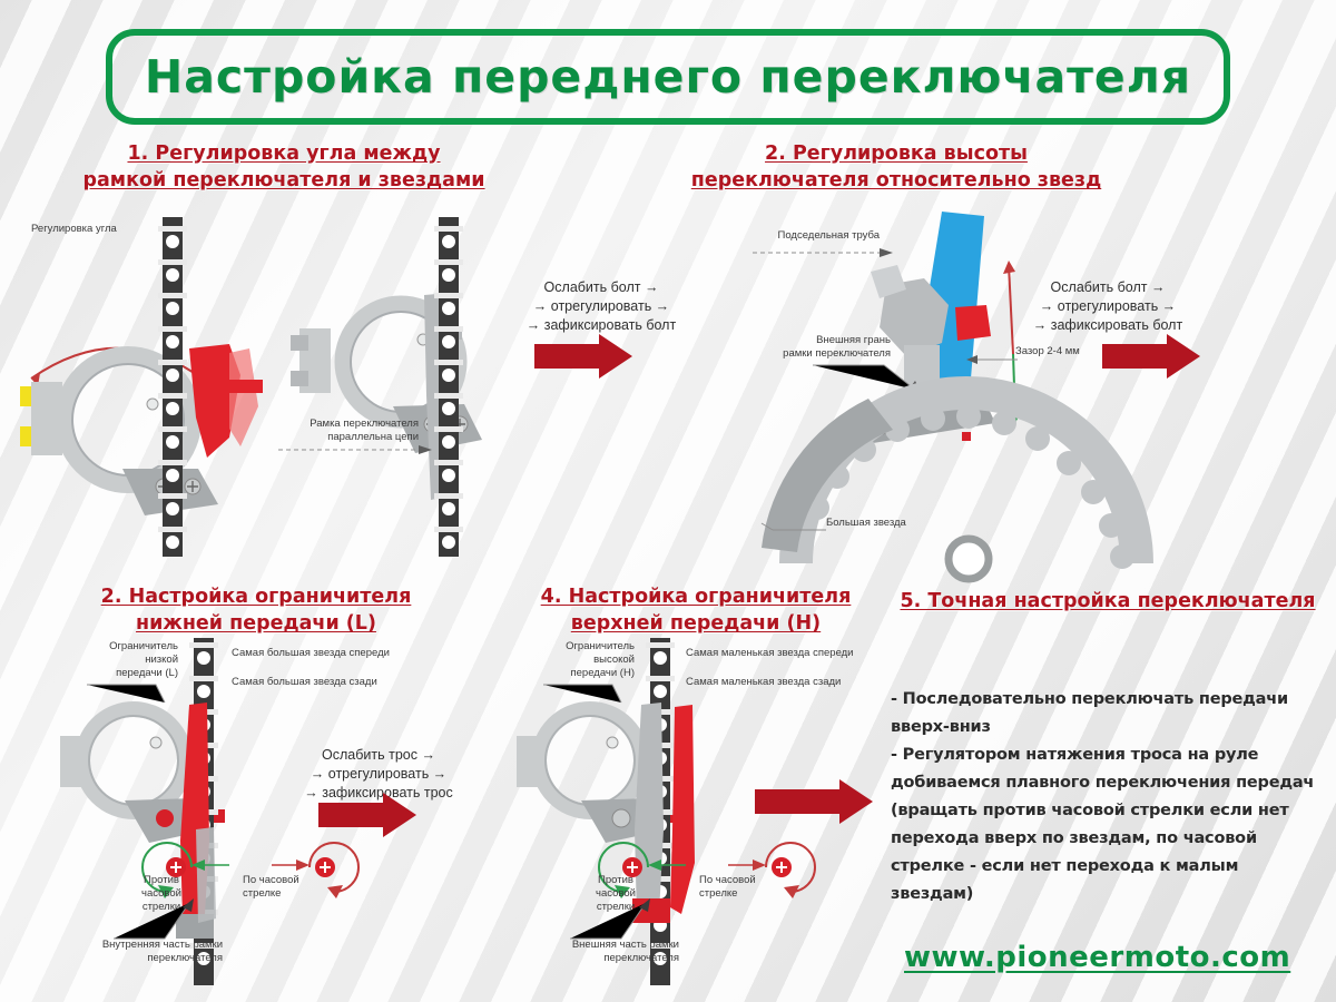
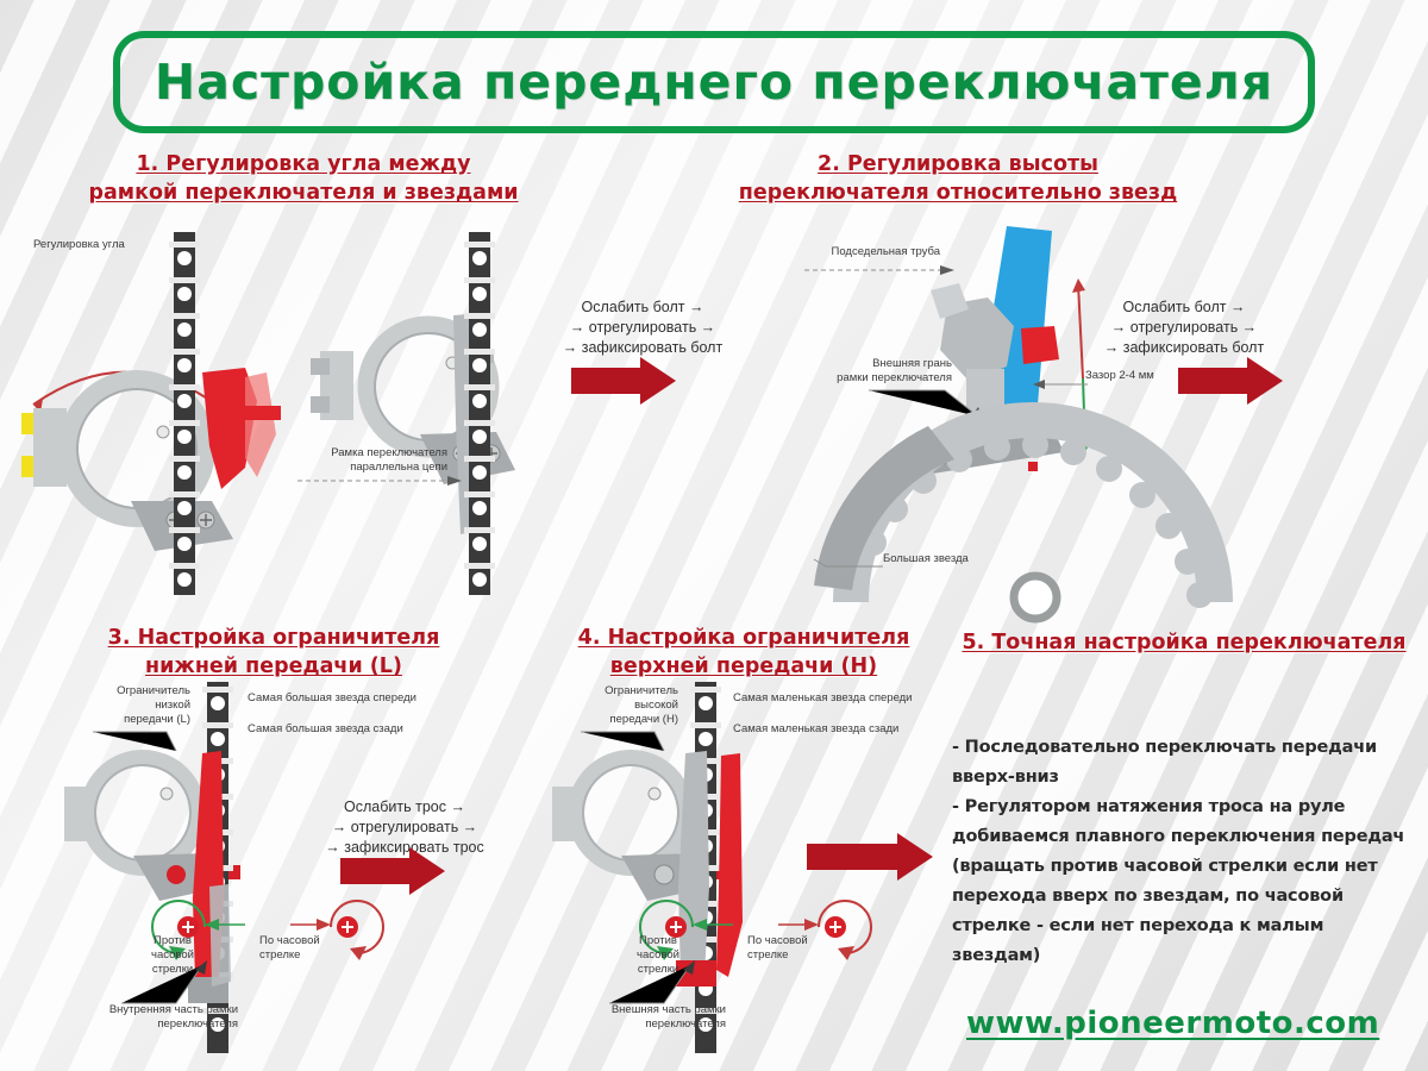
  Настройка переднего переключателя
  1. Регулировка угла между
  рамкой переключателя и звездами
  2. Регулировка высоты
  переключателя относительно звезд
  Регулировка угла
  Рамка переключателя
  параллельна цепи
  Ослабить болт →
  → отрегулировать →
  → зафиксировать болт
  Подседельная труба
  Внешняя грань
  рамки переключателя
  Зазор 2-4 мм
  Большая звезда
  Ослабить болт →
  → отрегулировать →
  → зафиксировать болт
- 2. Настройка ограничителя
+ 3. Настройка ограничителя
  нижней передачи (L)
  4. Настройка ограничителя
  верхней передачи (H)
  5. Точная настройка переключателя
  Ограничитель
  низкой
  передачи (L)
  Самая большая звезда спереди
  Самая большая звезда сзади
  Против
  часовой
  стрелки
  По часовой
  стрелке
  Внутренняя часть рамки
  переключателя
  Ослабить трос →
  → отрегулировать →
  → зафиксировать трос
  Ограничитель
  высокой
  передачи (H)
  Самая маленькая звезда спереди
  Самая маленькая звезда сзади
  Против
  часовой
  стрелки
  По часовой
  стрелке
  Внешняя часть рамки
  переключателя
  - Последовательно переключать передачи
  вверх-вниз
  - Регулятором натяжения троса на руле
  добиваемся плавного переключения передач
  (вращать против часовой стрелки если нет
  перехода вверх по звездам, по часовой
  стрелке - если нет перехода к малым звездам)
  www.pioneermoto.com
